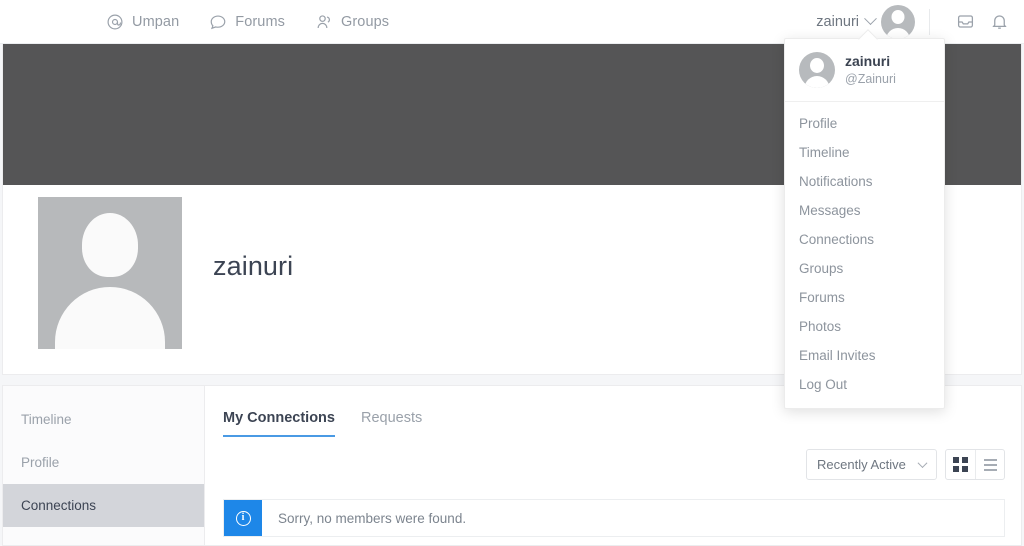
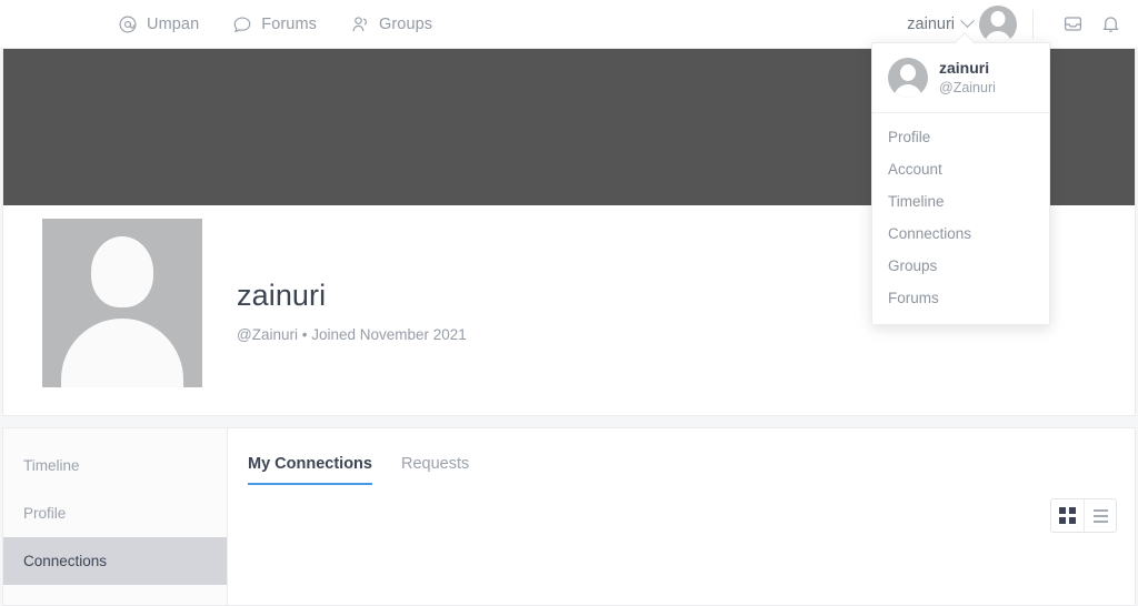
  Umpan
  Forums
  Groups
  zainuri
  zainuri
+ @Zainuri • Joined November 2021
  Timeline
  Profile
  Connections
  My Connections
  Requests
- Recently Active
- i
- Sorry, no members were found.
  zainuri
  @Zainuri
  Profile
+ Account
  Timeline
- Notifications
- Messages
  Connections
  Groups
  Forums
- Photos
- Email Invites
- Log Out
